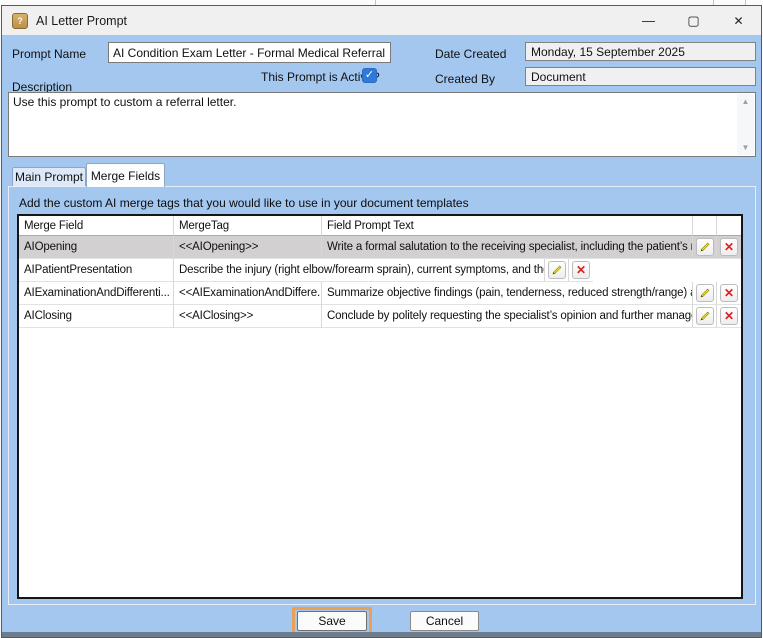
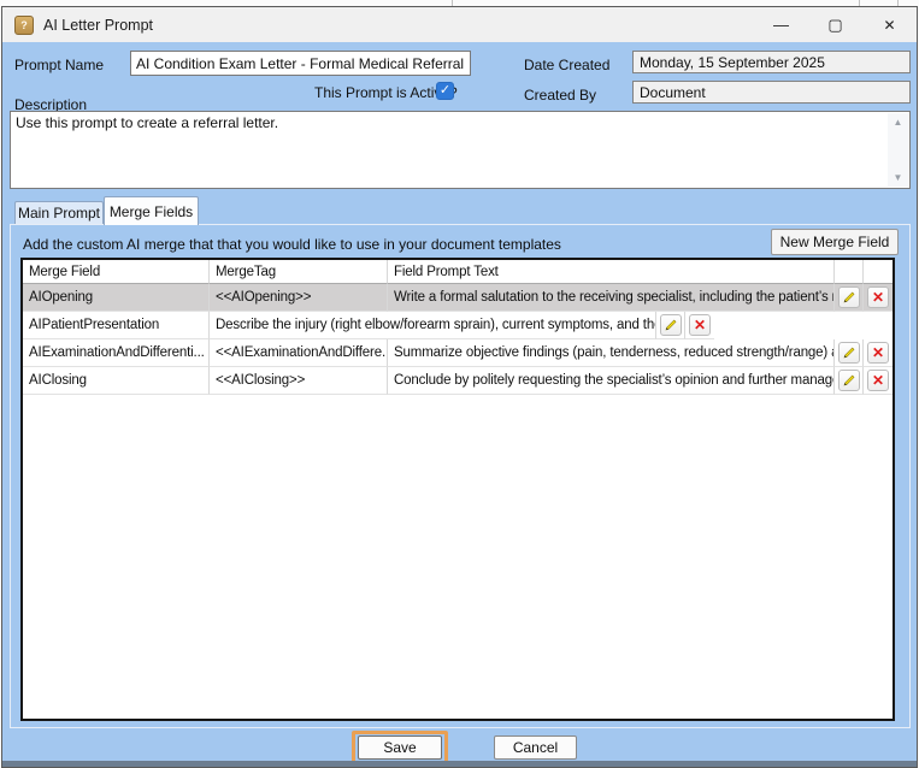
  ?
  AI Letter Prompt
  —
  ▢
  ✕
  Prompt Name
  AI Condition Exam Letter - Formal Medical Referral
  Date Created
  Monday, 15 September 2025
  This Prompt is Acti
  ✓
  Created By
  Document
  Description
- Use this prompt to custom a referral letter.
+ Use this prompt to create a referral letter.
  ▲
  ▼
  Main Prompt
  Merge Fields
- Add the custom AI merge tags that you would like to use in your document templates
+ Add the custom AI merge that that you would like to use in your document templates
+ New Merge Field
  Merge Field
  MergeTag
  Field Prompt Text
  AIOpening
  <<AIOpening>>
  Write a formal salutation to the receiving specialist, including the patient’s
  ✕
  AIPatientPresentation
  Describe the injury (right elbow/forearm sprain), current symptoms, and th
  ✕
  AIExaminationAndDifferenti...
  <<AIExaminationAndDiffere..
  Summarize objective findings (pain, tenderness, reduced strength/range)
  ✕
  AIClosing
  <<AIClosing>>
  Conclude by politely requesting the specialist’s opinion and further manag
  ✕
  Save
  Cancel
